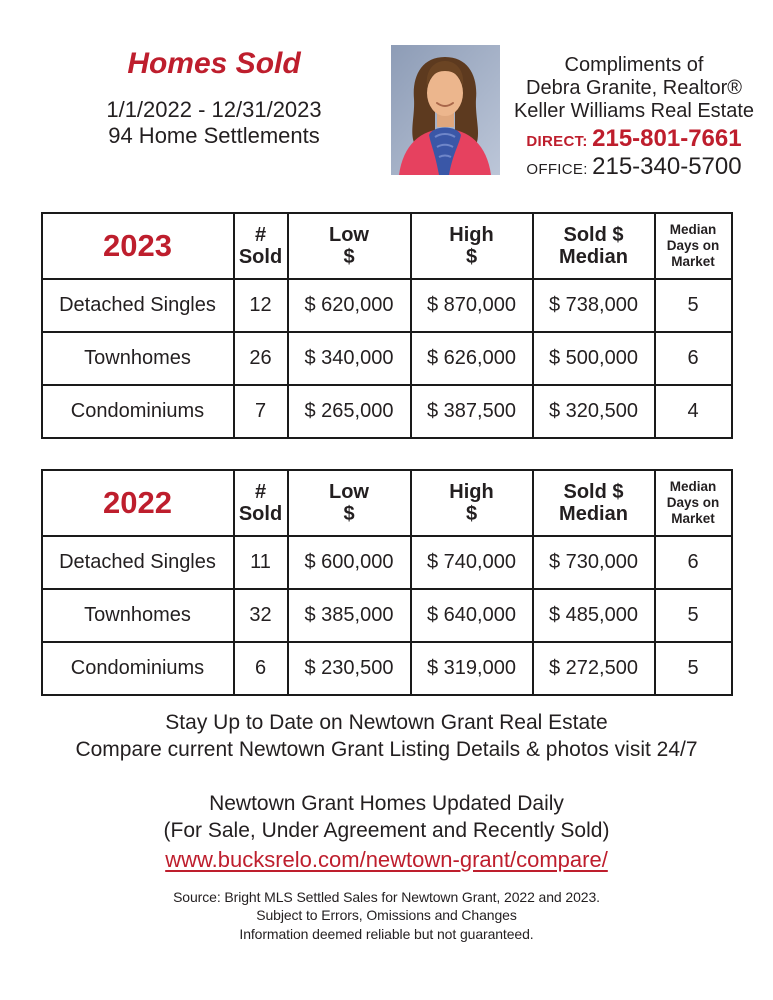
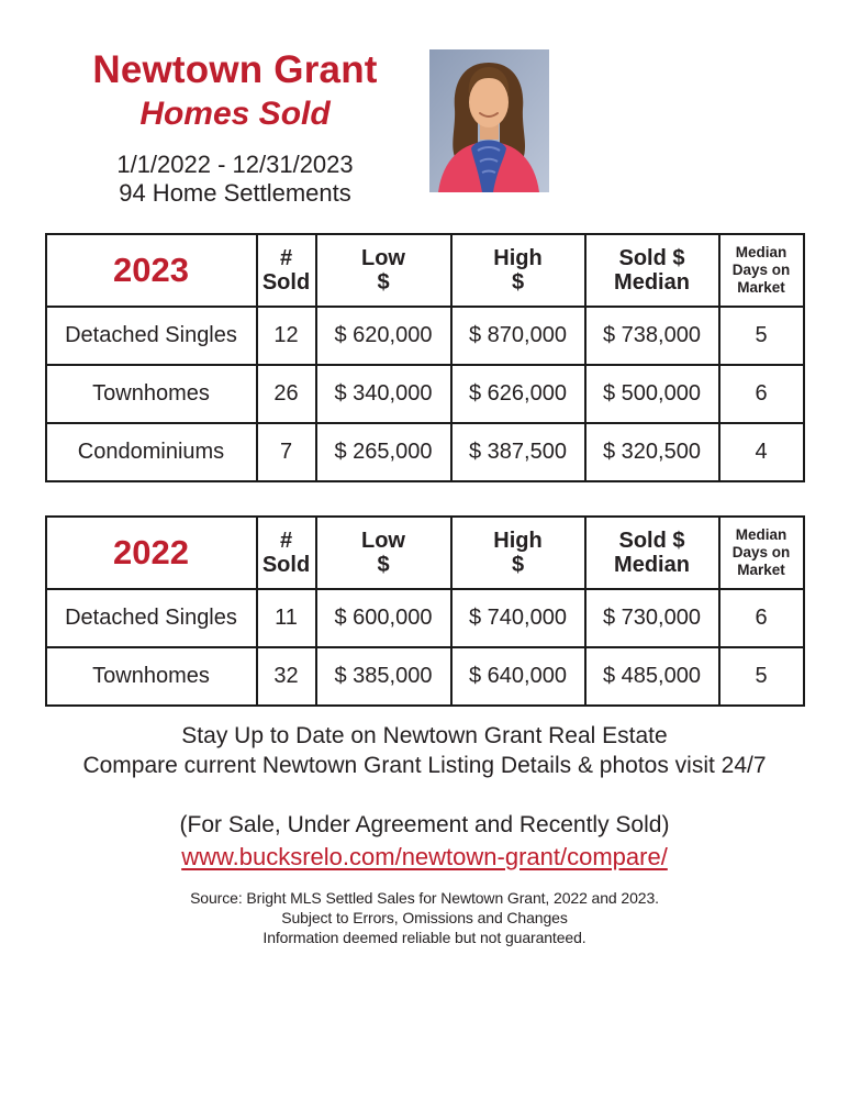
+ Newtown Grant
  Homes Sold
  1/1/2022 - 12/31/2023
  94 Home Settlements
- Compliments of
- Debra Granite, Realtor®
- Keller Williams Real Estate
- DIRECT: 215-801-7661
- OFFICE: 215-340-5700
  2023	# Sold	Low $	High $	Sold $ Median	Median Days on Market
  Detached Singles	12	$ 620,000	$ 870,000	$ 738,000	5
  Townhomes	26	$ 340,000	$ 626,000	$ 500,000	6
  Condominiums	7	$ 265,000	$ 387,500	$ 320,500	4
  2022	# Sold	Low $	High $	Sold $ Median	Median Days on Market
  Detached Singles	11	$ 600,000	$ 740,000	$ 730,000	6
  Townhomes	32	$ 385,000	$ 640,000	$ 485,000	5
- Condominiums	6	$ 230,500	$ 319,000	$ 272,500	5
  Stay Up to Date on Newtown Grant Real Estate
  Compare current Newtown Grant Listing Details & photos visit 24/7
- Newtown Grant Homes Updated Daily
  (For Sale, Under Agreement and Recently Sold)
  www.bucksrelo.com/newtown-grant/compare/
  Source: Bright MLS Settled Sales for Newtown Grant, 2022 and 2023.
  Subject to Errors, Omissions and Changes
  Information deemed reliable but not guaranteed.
